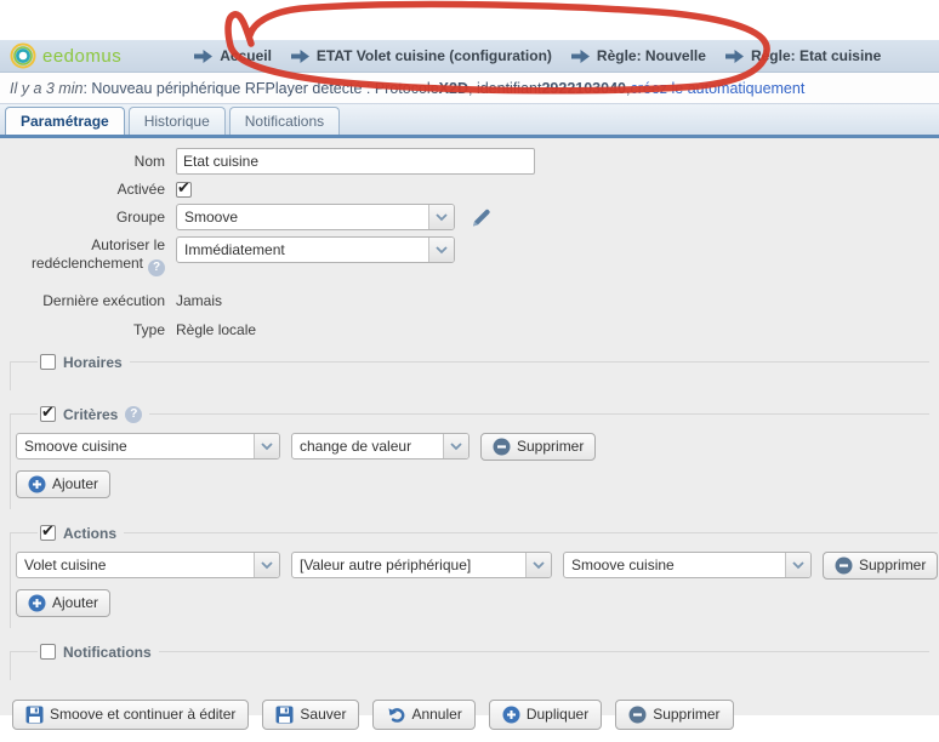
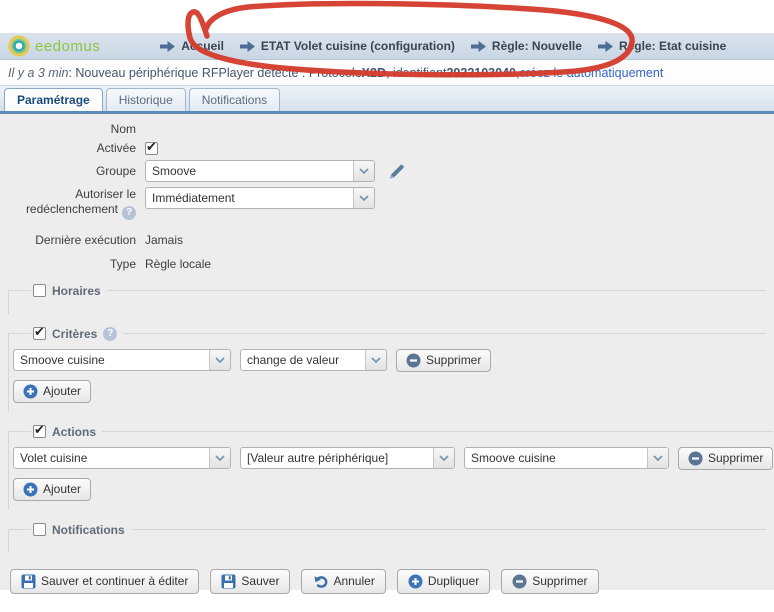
  eedomus
  Aueil
  ETAT Volet cuisine (configuration)
  Règle: Nouvelle
  Rgle: Etat cuisine
  Il y a 3 min
  : Nouveau périphérique RFPlayer détecté :
  Paramétrage
  Historique
  Notifications
  Nom
- Etat cuisine
  Activée
  Groupe
  Smoove
  Autoriser le
  redéclenchement ?
  Immédiatement
  Dernière exécution
  Jamais
  Type
  Règle locale
  Horaires
  Critères
  ?
  Smoove cuisine
  change de valeur
  Supprimer
  Ajouter
  Actions
  Volet cuisine
  [Valeur autre périphérique]
  Smoove cuisine
  Supprimer
  Ajouter
  Notifications
- Smoove et continuer à éditer
+ Sauver et continuer à éditer
  Sauver
  Annuler
  Dupliquer
  Supprimer
